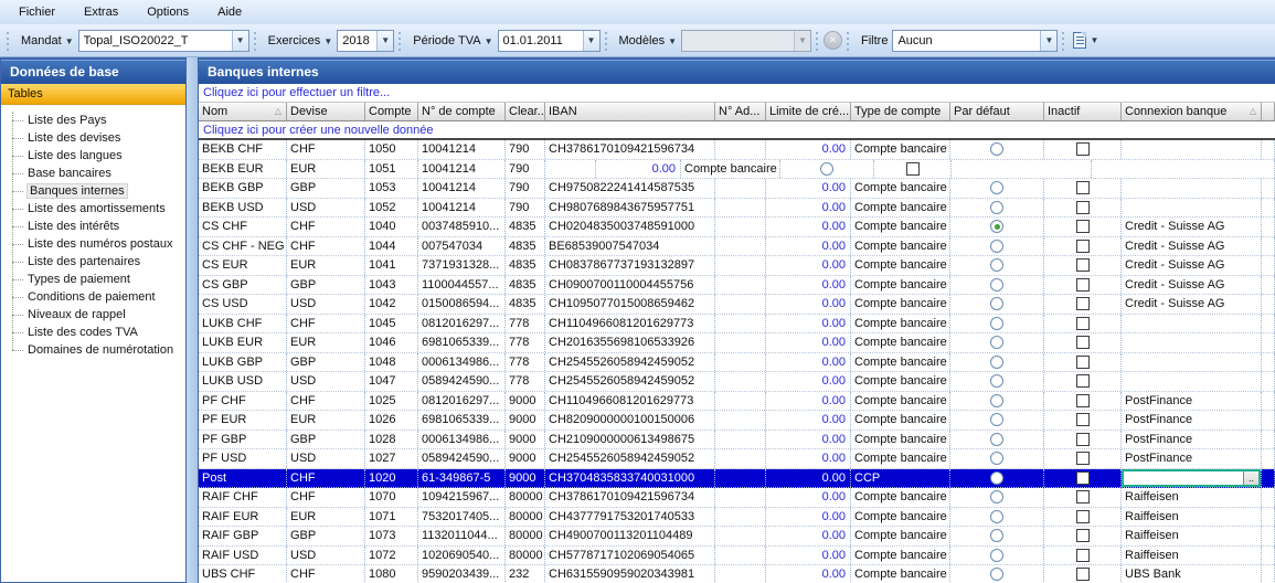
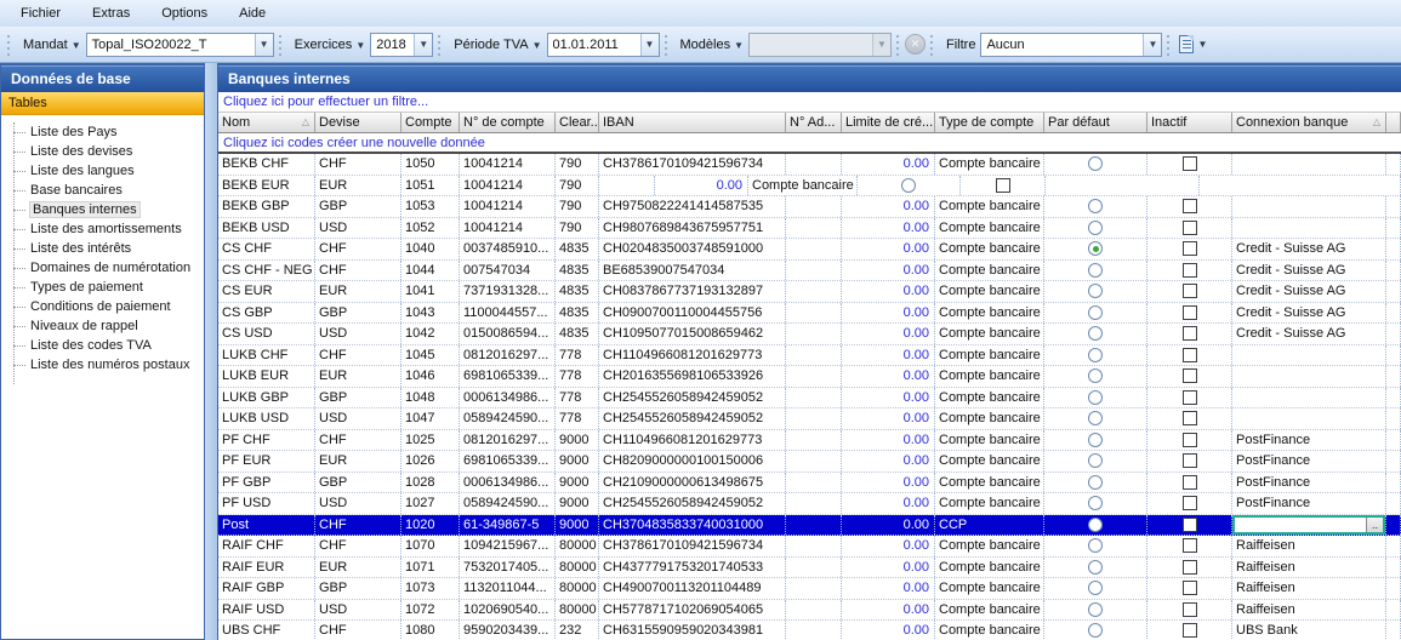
  Fichier
  Extras
  Options
  Aide
  Mandat ▼
  Topal_ISO20022_T
  ▼
  Exercices ▼
  2018
  ▼
  Période TVA ▼
  01.01.2011
  ▼
  Modèles ▼
  ▼
  ✕
  Filtre
  Aucun
  ▼
  ▼
  Données de base
  Tables
  Liste des Pays
  Liste des devises
  Liste des langues
  Base bancaires
  Banques internes
  Liste des amortissements
  Liste des intérêts
- Liste des numéros postaux
+ Domaines de numérotation
- Liste des partenaires
  Types de paiement
  Conditions de paiement
  Niveaux de rappel
  Liste des codes TVA
- Domaines de numérotation
+ Liste des numéros postaux
  Banques internes
  Cliquez ici pour effectuer un filtre...
  Nom
  △
  Devise
  Compte
  N° de compte
  Clear..
  IBAN
  N° Ad...
  Limite de cré...
  Type de compte
  Par défaut
  Inactif
  Connexion banque
  △
- Cliquez ici pour créer une nouvelle donnée
+ Cliquez ici codes créer une nouvelle donnée
  BEKB CHF
  CHF
  1050
  10041214
  790
  CH3786170109421596734
  0.00
  Compte bancaire
  BEKB EUR
  EUR
  1051
  10041214
  790
  0.00
  Compte bancaire
  BEKB GBP
  GBP
  1053
  10041214
  790
  CH9750822241414587535
  0.00
  Compte bancaire
  BEKB USD
  USD
  1052
  10041214
  790
  CH9807689843675957751
  0.00
  Compte bancaire
  CS CHF
  CHF
  1040
  0037485910...
  4835
  CH0204835003748591000
  0.00
  Compte bancaire
  Credit - Suisse AG
  CS CHF - NEG
  CHF
  1044
  007547034
  4835
  BE68539007547034
  0.00
  Compte bancaire
  Credit - Suisse AG
  CS EUR
  EUR
  1041
  7371931328...
  4835
  CH0837867737193132897
  0.00
  Compte bancaire
  Credit - Suisse AG
  CS GBP
  GBP
  1043
  1100044557...
  4835
  CH0900700110004455756
  0.00
  Compte bancaire
  Credit - Suisse AG
  CS USD
  USD
  1042
  0150086594...
  4835
  CH1095077015008659462
  0.00
  Compte bancaire
  Credit - Suisse AG
  LUKB CHF
  CHF
  1045
  0812016297...
  778
  CH1104966081201629773
  0.00
  Compte bancaire
  LUKB EUR
  EUR
  1046
  6981065339...
  778
  CH2016355698106533926
  0.00
  Compte bancaire
  LUKB GBP
  GBP
  1048
  0006134986...
  778
  CH2545526058942459052
  0.00
  Compte bancaire
  LUKB USD
  USD
  1047
  0589424590...
  778
  CH2545526058942459052
  0.00
  Compte bancaire
  PF CHF
  CHF
  1025
  0812016297...
  9000
  CH1104966081201629773
  0.00
  Compte bancaire
  PostFinance
  PF EUR
  EUR
  1026
  6981065339...
  9000
  CH8209000000100150006
  0.00
  Compte bancaire
  PostFinance
  PF GBP
  GBP
  1028
  0006134986...
  9000
  CH2109000000613498675
  0.00
  Compte bancaire
  PostFinance
  PF USD
  USD
  1027
  0589424590...
  9000
  CH2545526058942459052
  0.00
  Compte bancaire
  PostFinance
  Post
  CHF
  1020
  61-349867-5
  9000
  CH3704835833740031000
  0.00
  CCP
  ..
  RAIF CHF
  CHF
  1070
  1094215967...
  80000
  CH3786170109421596734
  0.00
  Compte bancaire
  Raiffeisen
  RAIF EUR
  EUR
  1071
  7532017405...
  80000
  CH4377791753201740533
  0.00
  Compte bancaire
  Raiffeisen
  RAIF GBP
  GBP
  1073
  1132011044...
  80000
  CH4900700113201104489
  0.00
  Compte bancaire
  Raiffeisen
  RAIF USD
  USD
  1072
  1020690540...
  80000
  CH5778717102069054065
  0.00
  Compte bancaire
  Raiffeisen
  UBS CHF
  CHF
  1080
  9590203439...
  232
  CH6315590959020343981
  0.00
  Compte bancaire
  UBS Bank
